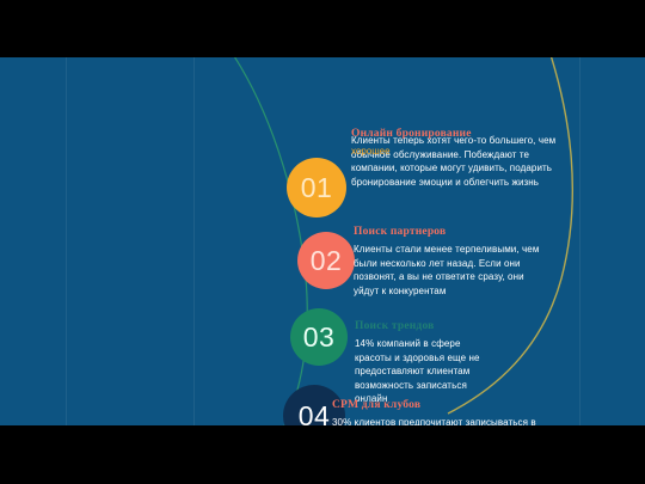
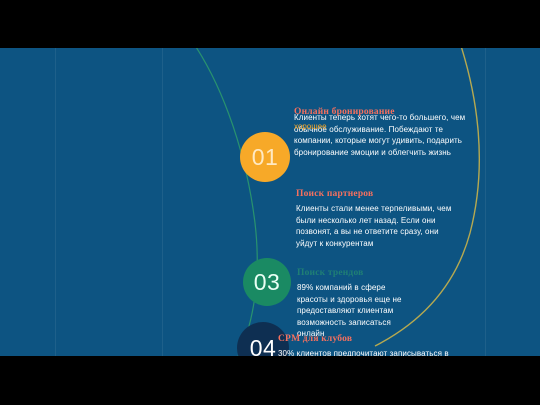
  01
- 02
  03
  04
  Онлайн бронирование
  Клиенты теперь хотят чего-то большего, чем обычное обслуживание. Побеждают те компании, которые могут удивить, подарить бронирование эмоции и облегчить жизнь
  хорошее
  Поиск партнеров
  Клиенты стали менее терпеливыми, чем были несколько лет назад. Если они позвонят, а вы не ответите сразу, они уйдут к конкурентам
  Поиск трендов
- 14% компаний в сфере красоты и здоровья еще не предоставляют клиентам возможность записаться онлайн
+ 89% компаний в сфере красоты и здоровья еще не предоставляют клиентам возможность записаться онлайн
  CPM для клубов
